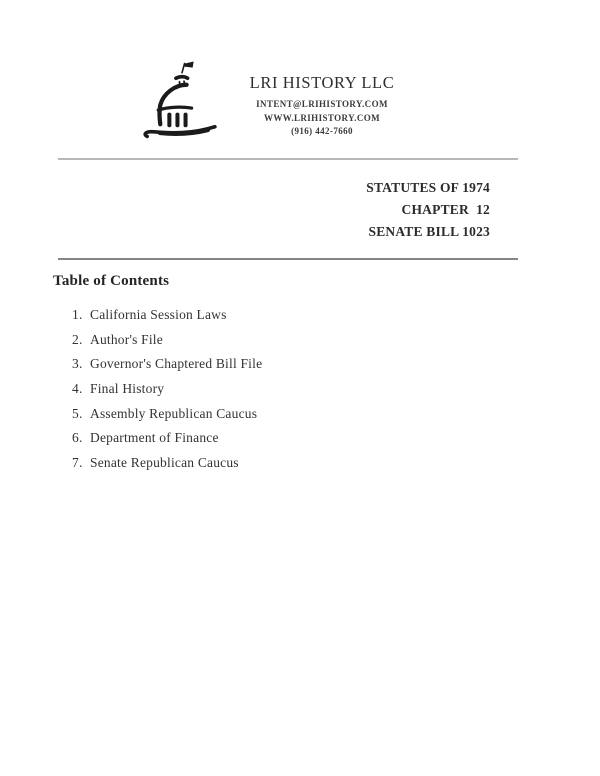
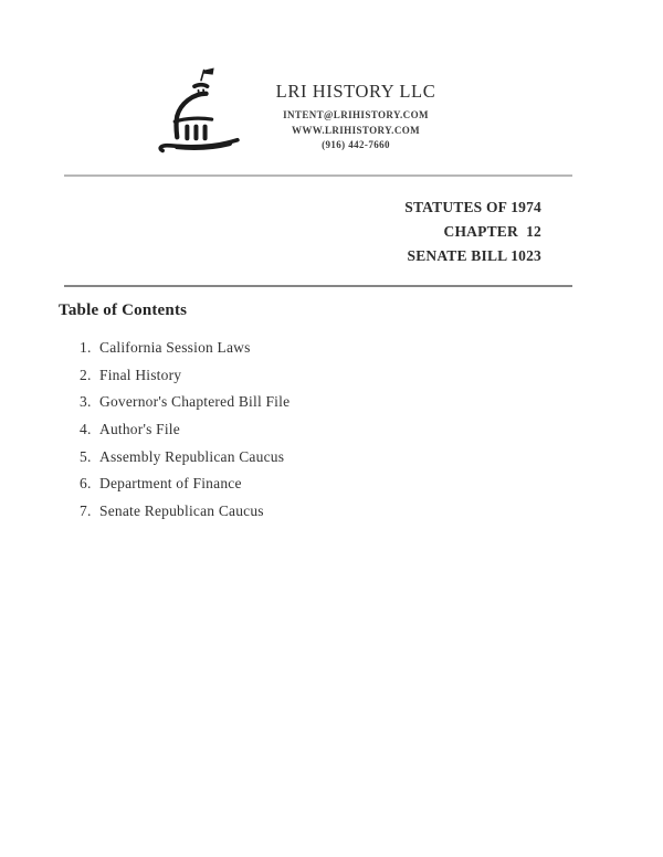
  LRI HISTORY LLC
  INTENT@LRIHISTORY.COM
  WWW.LRIHISTORY.COM
  (916) 442-7660
  STATUTES OF 1974
  CHAPTER 12
  SENATE BILL 1023
  Table of Contents
  1.
  California Session Laws
  2.
- Author's File
+ Final History
  3.
  Governor's Chaptered Bill File
  4.
- Final History
+ Author's File
  5.
  Assembly Republican Caucus
  6.
  Department of Finance
  7.
  Senate Republican Caucus
